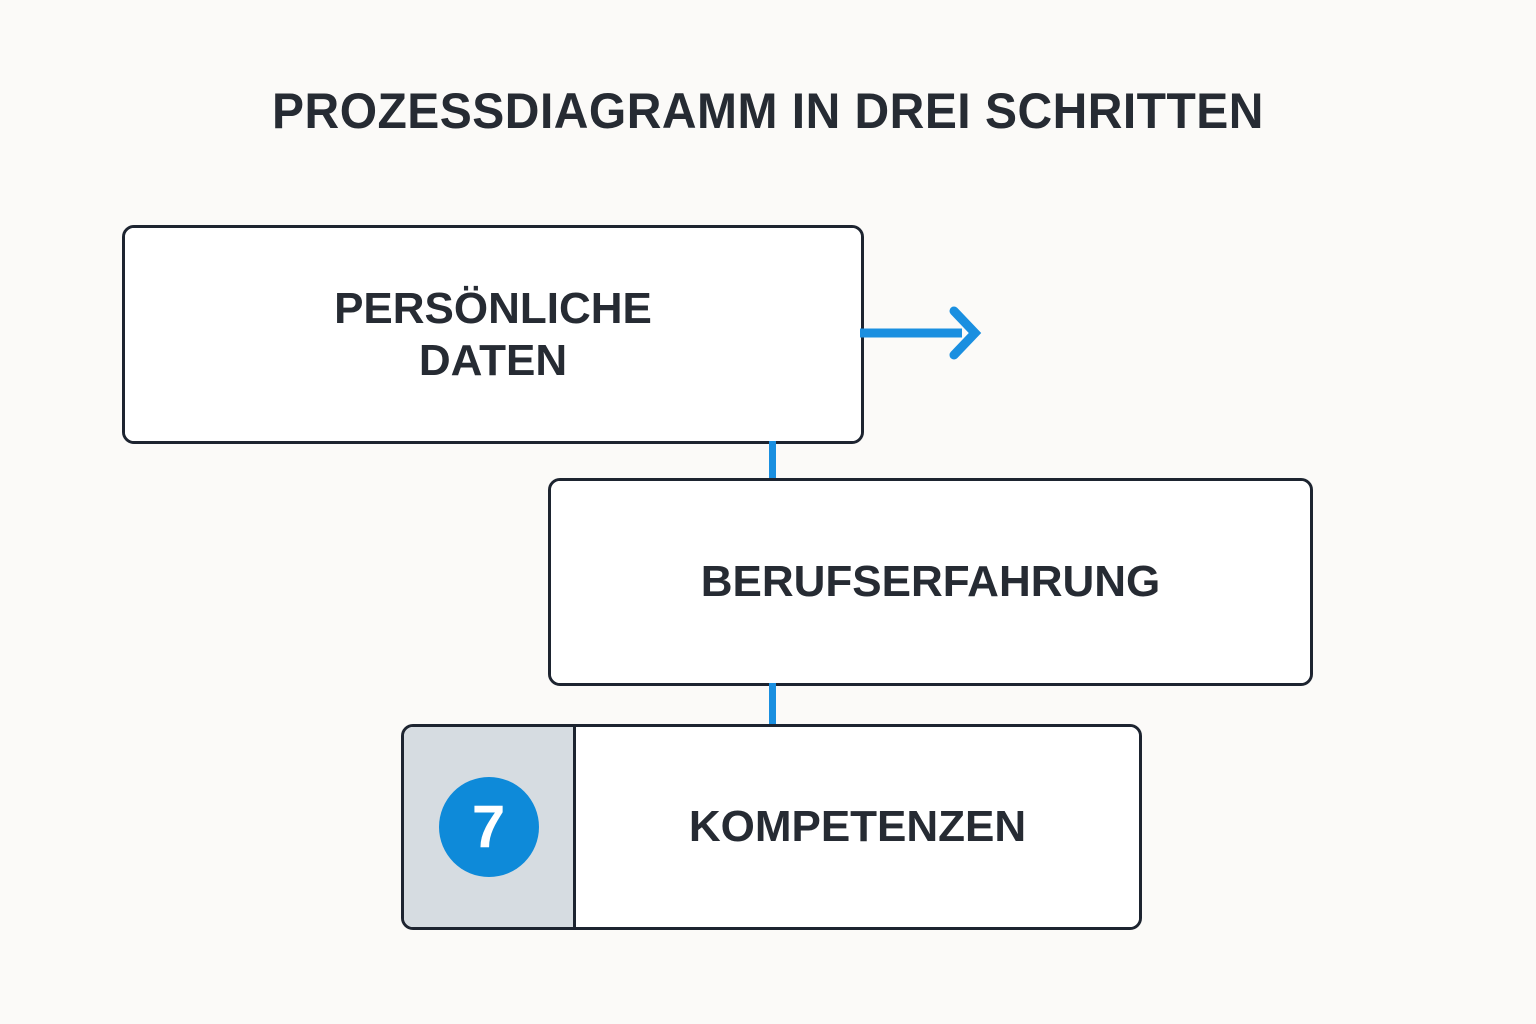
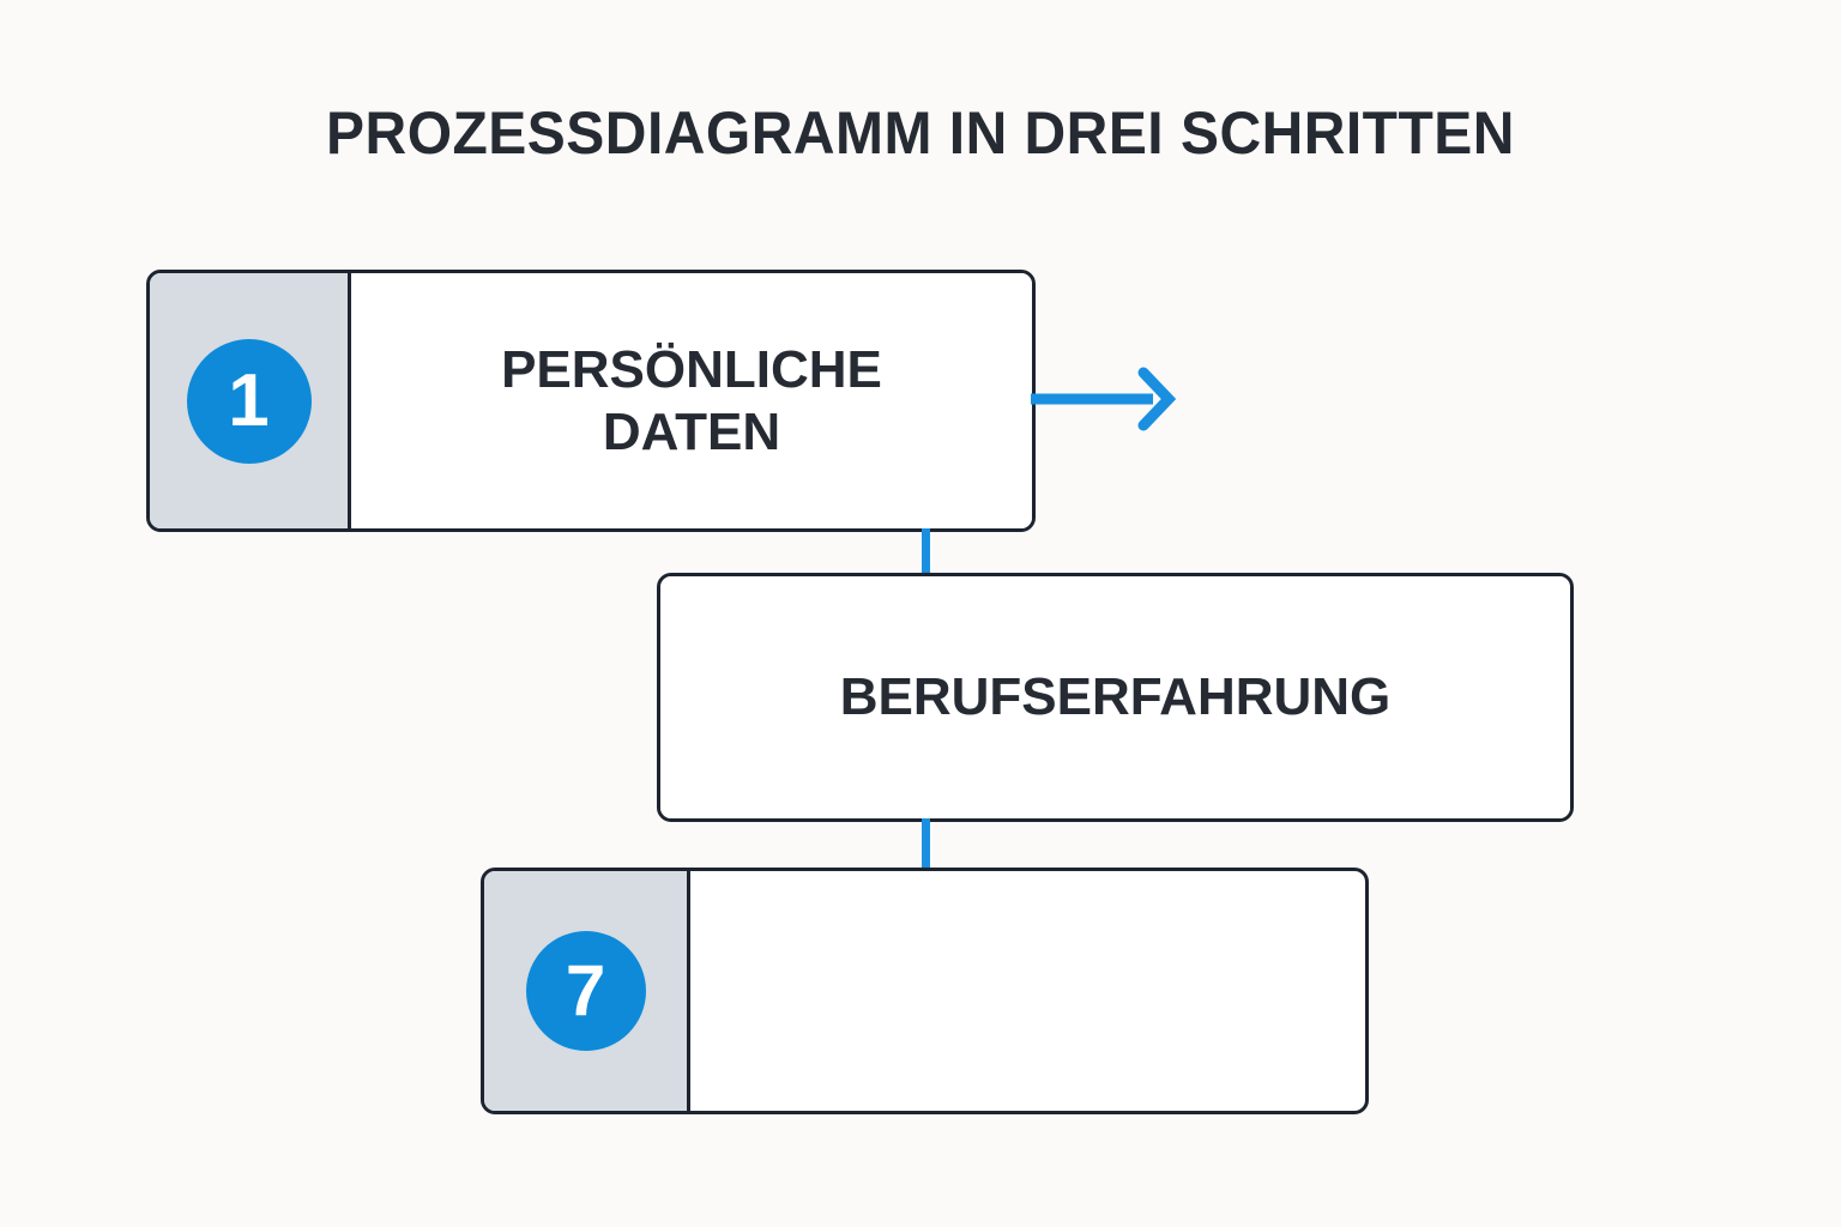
  PROZESSDIAGRAMM IN DREI SCHRITTEN
+ 1
  PERSÖNLICHE
  DATEN
  BERUFSERFAHRUNG
  7
- KOMPETENZEN
